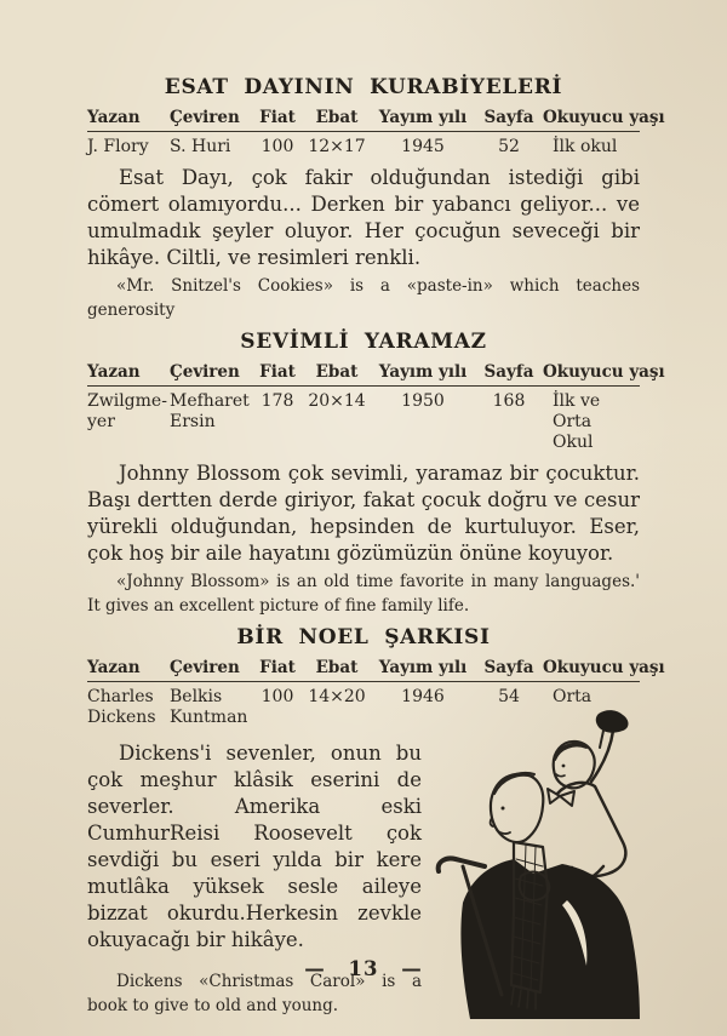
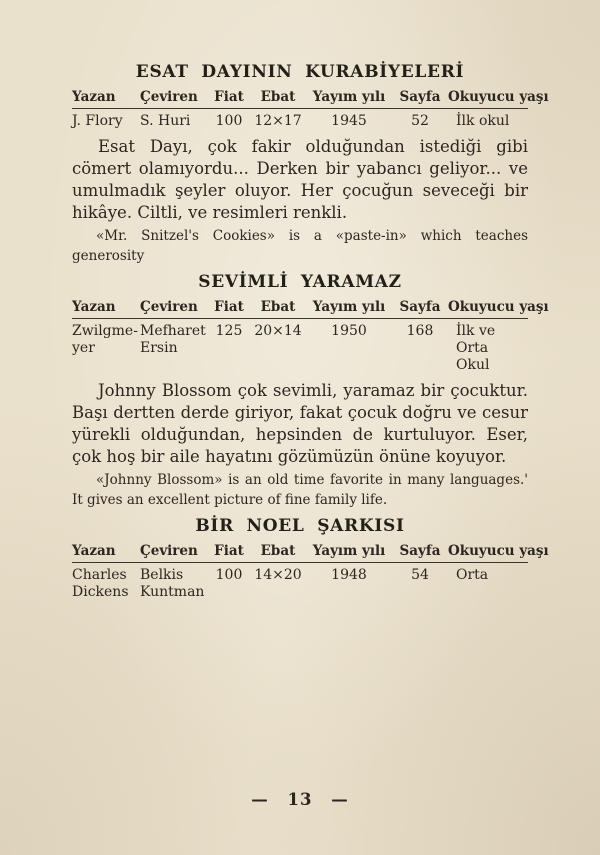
  ESAT DAYININ KURABİYELERİ
  Yazan	Çeviren	Fiat	Ebat	Yayım yılı	Sayfa	Okuyucu yaşı
  J. Flory	S. Huri	100	12×17	1945	52	İlk okul
  Esat Dayı, çok fakir olduğundan istediği gibi cömert olamıyordu... Derken bir yabancı geliyor... ve umulmadık şeyler oluyor. Her çocuğun seveceği bir hikâye. Ciltli, ve resimleri renkli.
  «Mr. Snitzel's Cookies» is a «paste-in» which teaches generosity
  SEVİMLİ YARAMAZ
  Yazan	Çeviren	Fiat	Ebat	Yayım yılı	Sayfa	Okuyucu yaşı
- Zwilgme- yer	Mefharet Ersin	178	20×14	1950	168	İlk ve Orta Okul
+ Zwilgme- yer	Mefharet Ersin	125	20×14	1950	168	İlk ve Orta Okul
  Johnny Blossom çok sevimli, yaramaz bir çocuktur. Başı dertten derde giriyor, fakat çocuk doğru ve cesur yürekli olduğundan, hepsinden de kurtuluyor. Eser, çok hoş bir aile hayatını gözümüzün önüne koyuyor.
  «Johnny Blossom» is an old time favorite in many languages.' It gives an excellent picture of fine family life.
  BİR NOEL ŞARKISI
  Yazan	Çeviren	Fiat	Ebat	Yayım yılı	Sayfa	Okuyucu yaşı
- Charles Dickens	Belkis Kuntman	100	14×20	1946	54	Orta
+ Charles Dickens	Belkis Kuntman	100	14×20	1948	54	Orta
- Dickens'i sevenler, onun bu çok meşhur klâsik eserini de severler. Amerika eski CumhurReisi Roosevelt çok sevdiği bu eseri yılda bir kere mutlâka yüksek sesle aileye bizzat okurdu.Herkesin zevkle okuyacağı bir hikâye.
- Dickens «Christmas Carol» is a book to give to old and young.
  — 13 —
